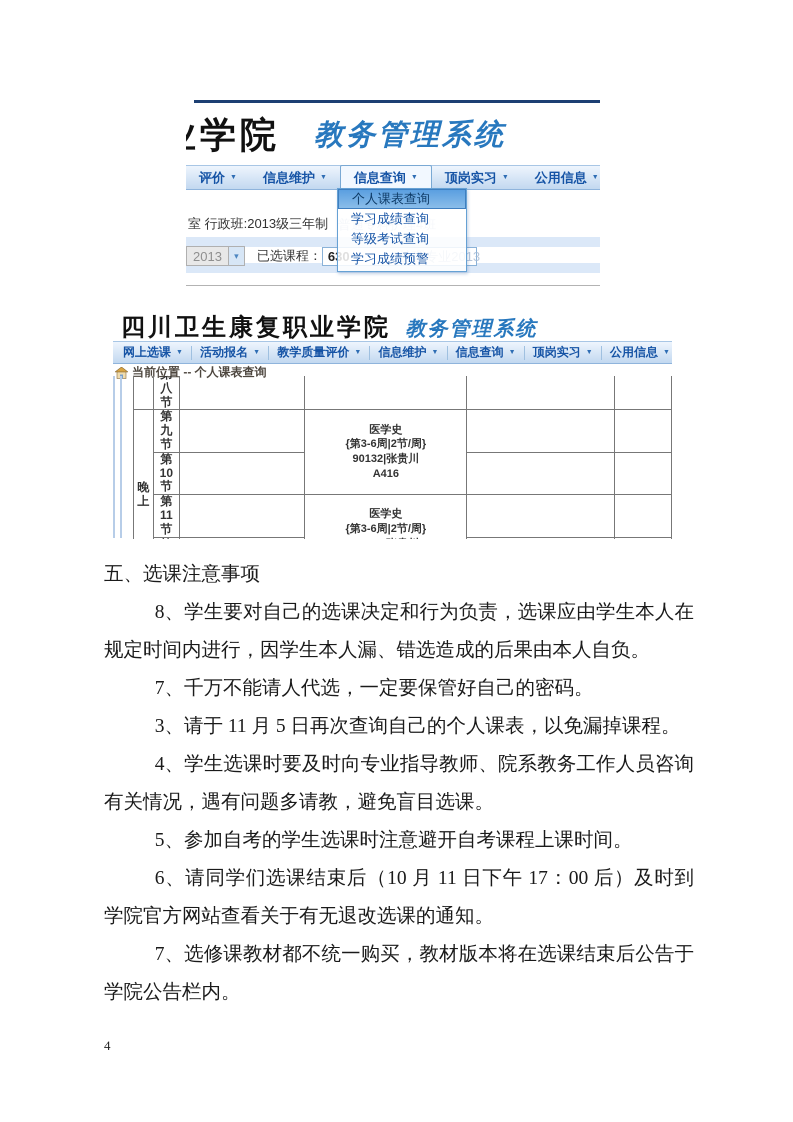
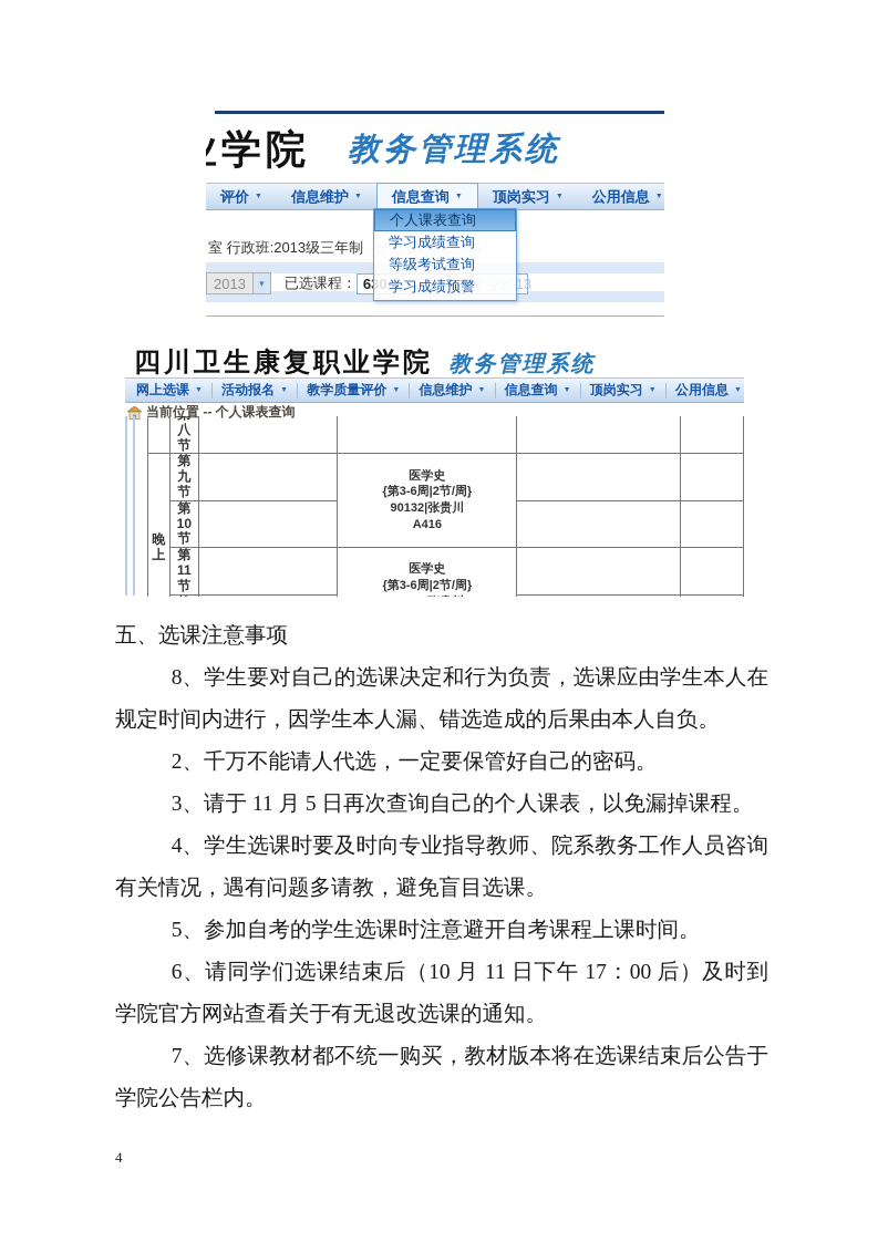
  教务管理系统
  评价
  信息维护
  信息查询
  顶岗实习
  公用信息
  室 行政班:2013级三年制
  普通专科护理4班
  2013
  ▾
  已选课程：
  630
  1护理专业2013
  个人课表查询
  学习成绩查询
  等级考试查询
  学习成绩预警
  四川卫生康复职业学院 教务管理系统
  网上选课
  活动报名
  教学质量评价
  信息维护
  信息查询
  顶岗实习
  公用信息
  当前位置 -- 个人课表查询
  晚上	第九节		医学史 {第3-6周|2节/周} 90132|张贵川 A416
  第10节
  五、选课注意事项
  8、学生要对自己的选课决定和行为负责，选课应由学生本人在规定时间内进行，因学生本人漏、错选造成的后果由本人自负。
- 7、千万不能请人代选，一定要保管好自己的密码。
+ 2、千万不能请人代选，一定要保管好自己的密码。
  3、请于 11 月 5 日再次查询自己的个人课表，以免漏掉课程。
  4、学生选课时要及时向专业指导教师、院系教务工作人员咨询有关情况，遇有问题多请教，避免盲目选课。
  5、参加自考的学生选课时注意避开自考课程上课时间。
  6、请同学们选课结束后（10 月 11 日下午 17：00 后）及时到学院官方网站查看关于有无退改选课的通知。
  7、选修课教材都不统一购买，教材版本将在选课结束后公告于学院公告栏内。
  4
